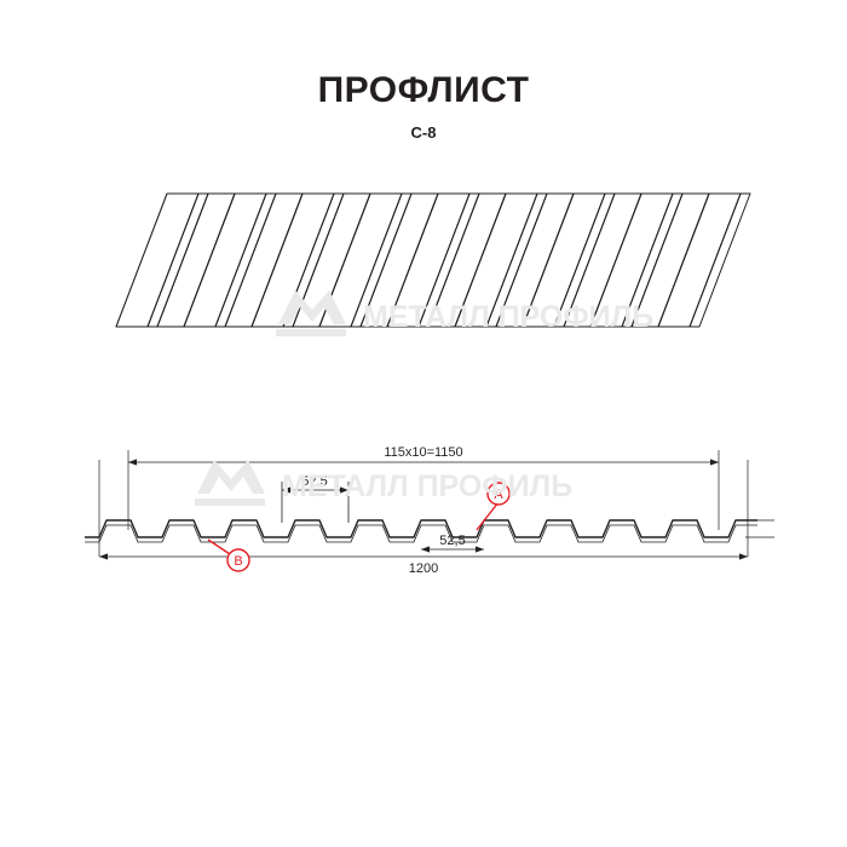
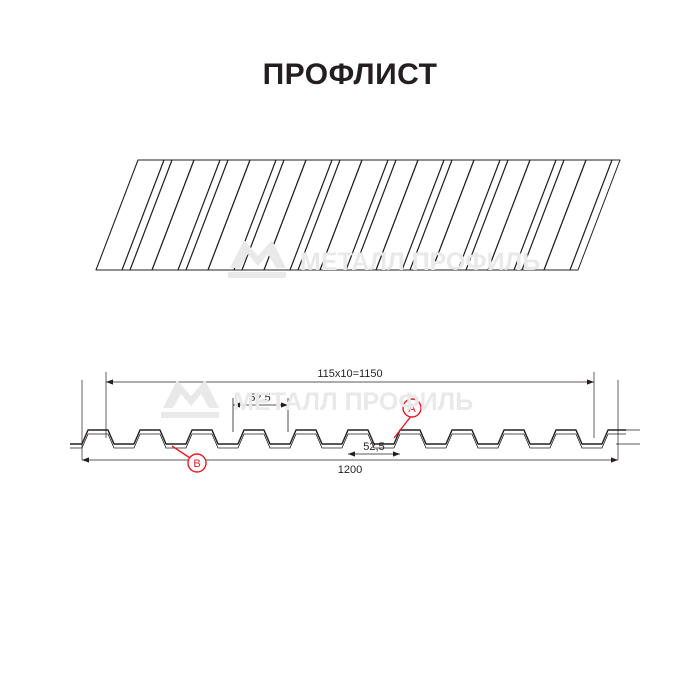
  ПРОФЛИСТ
- С-8
  МЕТАЛЛ ПРОФИЛЬ
  115х10=1150
  52,5
  52,5
  1200
  A
  B
  МЕТАЛЛ ПРОФИЛЬ
